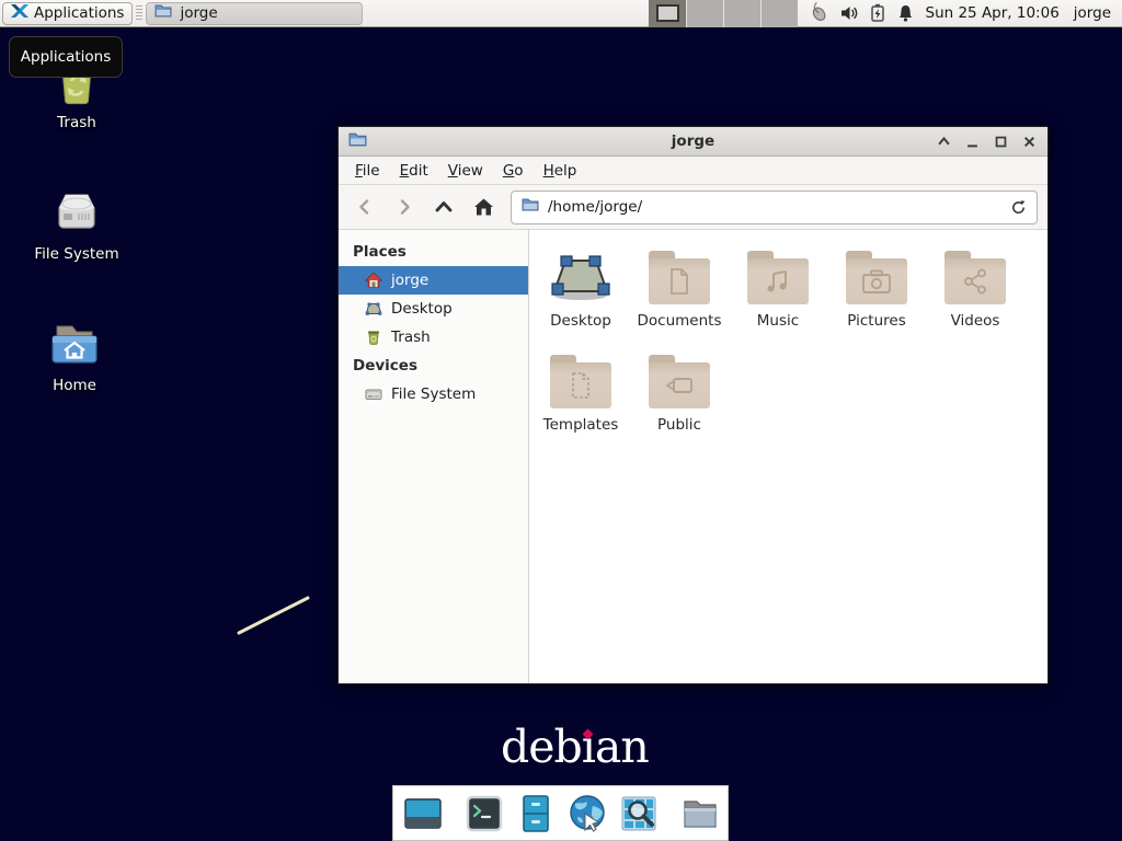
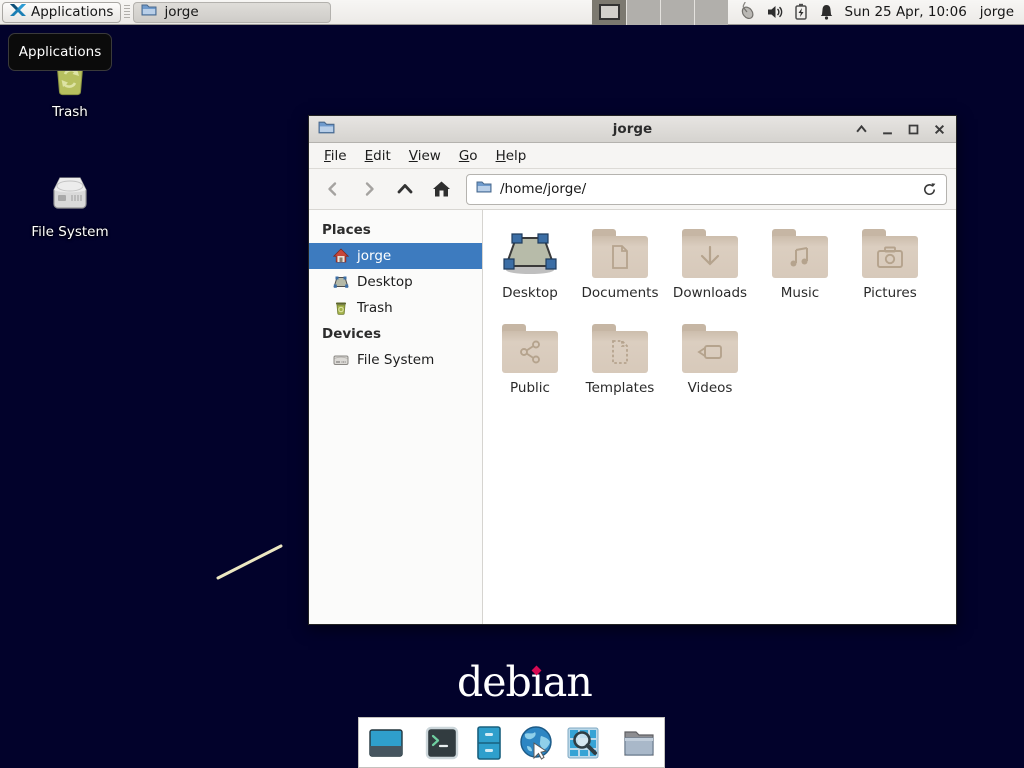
  Applications
  jorge
  Sun 25 Apr, 10:06
  jorge
  Applications
  Trash
  File System
- Home
  deb
  ı
  an
  jorge
  File
  Edit
  View
  Go
  Help
  /home/jorge/
  Places
  jorge
  Desktop
  Trash
  Devices
  File System
  Desktop
  Documents
+ Downloads
  Music
  Pictures
- Videos
+ Public
  Templates
- Public
+ Videos
